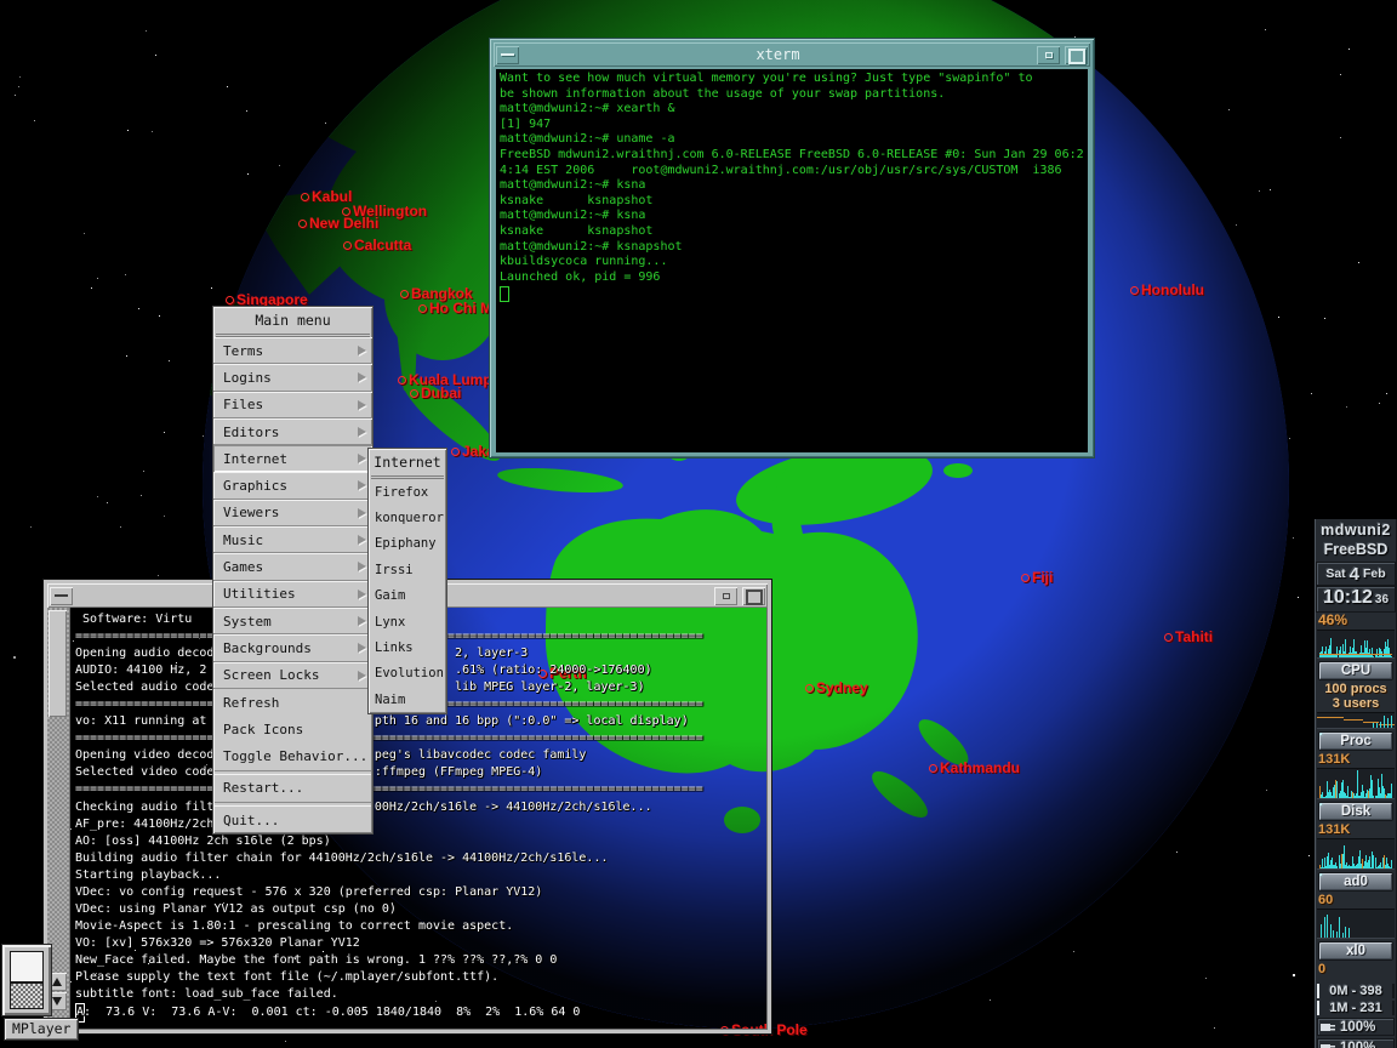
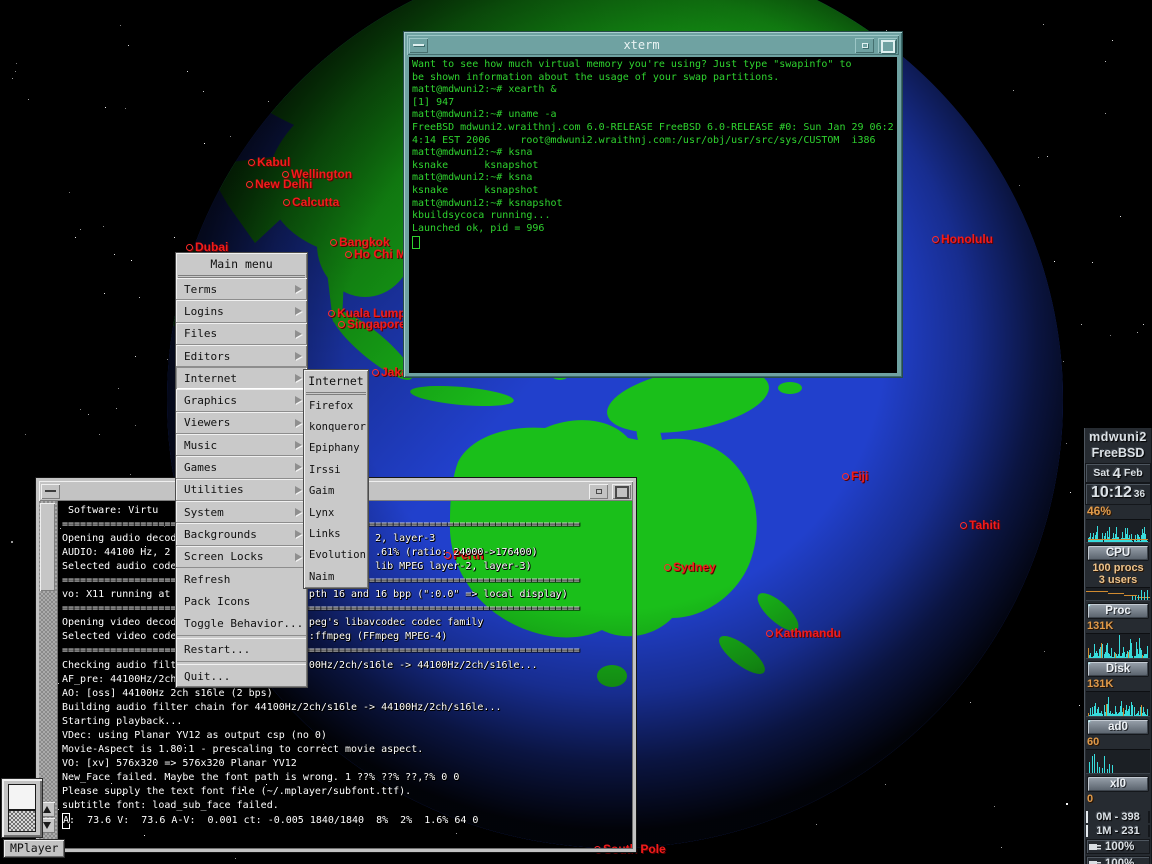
  Kabul
  Wellington
  New Delhi
  Calcutta
- Singapore
+ Dubai
  Bangkok
  Kuala Lump
- Dubai
+ Singapore
  Honolulu
  Fiji
  Tahiti
  Perth
  Sydney
  Kathmandu
  South Pole
  Software: Virtu
  vo: X11 running at pth 16 and 16 bpp (":0.0" => local display)
  ================================================================
  Opening video decod peg's libavcodec codec family
  Selected video code :ffmpeg (FFmpeg MPEG-4)
  ================================================================
  Checking audio filt 00Hz/2ch/s16le -> 44100Hz/2ch/s16le...
  AF_pre: 44100Hz/2ch
  AO: [oss] 44100Hz 2ch s16le (2 bps)
  Building audio filter chain for 44100Hz/2ch/s16le -> 44100Hz/2ch/s16le...
  Starting playback...
- VDec: vo config request - 576 x 320 (preferred csp: Planar YV12)
  VDec: using Planar YV12 as output csp (no 0)
  Movie-Aspect is 1.80:1 - prescaling to correct movie aspect.
  VO: [xv] 576x320 => 576x320 Planar YV12
  New_Face failed. Maybe the font path is wrong. 1 ??% ??% ??,?% 0 0
  Please supply the text font file (~/.mplayer/subfont.ttf).
  subtitle font: load_sub_face failed.
  A: 73.6 V: 73.6 A-V: 0.001 ct: -0.005 1840/1840 8% 2% 1.6% 64 0
  Main menu
  Terms
  Logins
  Files
  Editors
  Internet
  Graphics
  Viewers
  Music
  Games
  Utilities
  System
  Backgrounds
  Screen Locks
  Refresh
  Pack Icons
  Toggle Behavior...
  Restart...
  Quit...
  Internet
  Firefox
  konqueror
  Epiphany
  Irssi
  Gaim
  Lynx
  Links
  Evolution
  Naim
  xterm
  Want to see how much virtual memory you're using? Just type "swapinfo" to
  be shown information about the usage of your swap partitions.
  matt@mdwuni2:~# xearth &
  [1] 947
  matt@mdwuni2:~# uname -a
  FreeBSD mdwuni2.wraithnj.com 6.0-RELEASE FreeBSD 6.0-RELEASE #0: Sun Jan 29 06:2
  4:14 EST 2006 root@mdwuni2.wraithnj.com:/usr/obj/usr/src/sys/CUSTOM i386
  matt@mdwuni2:~# ksna
  ksnake ksnapshot
  matt@mdwuni2:~# ksna
  ksnake ksnapshot
  matt@mdwuni2:~# ksnapshot
  kbuildsycoca running...
  Launched ok, pid = 996
  mdwuni2
  FreeBSD
  Sat
  4
  Feb
  10:12
  36
  46%
  CPU
  100 procs
  3 users
  Proc
  131K
  Disk
  131K
  ad0
  60
  xl0
  0
  0M - 398
  1M - 231
  100%
  MPlayer
